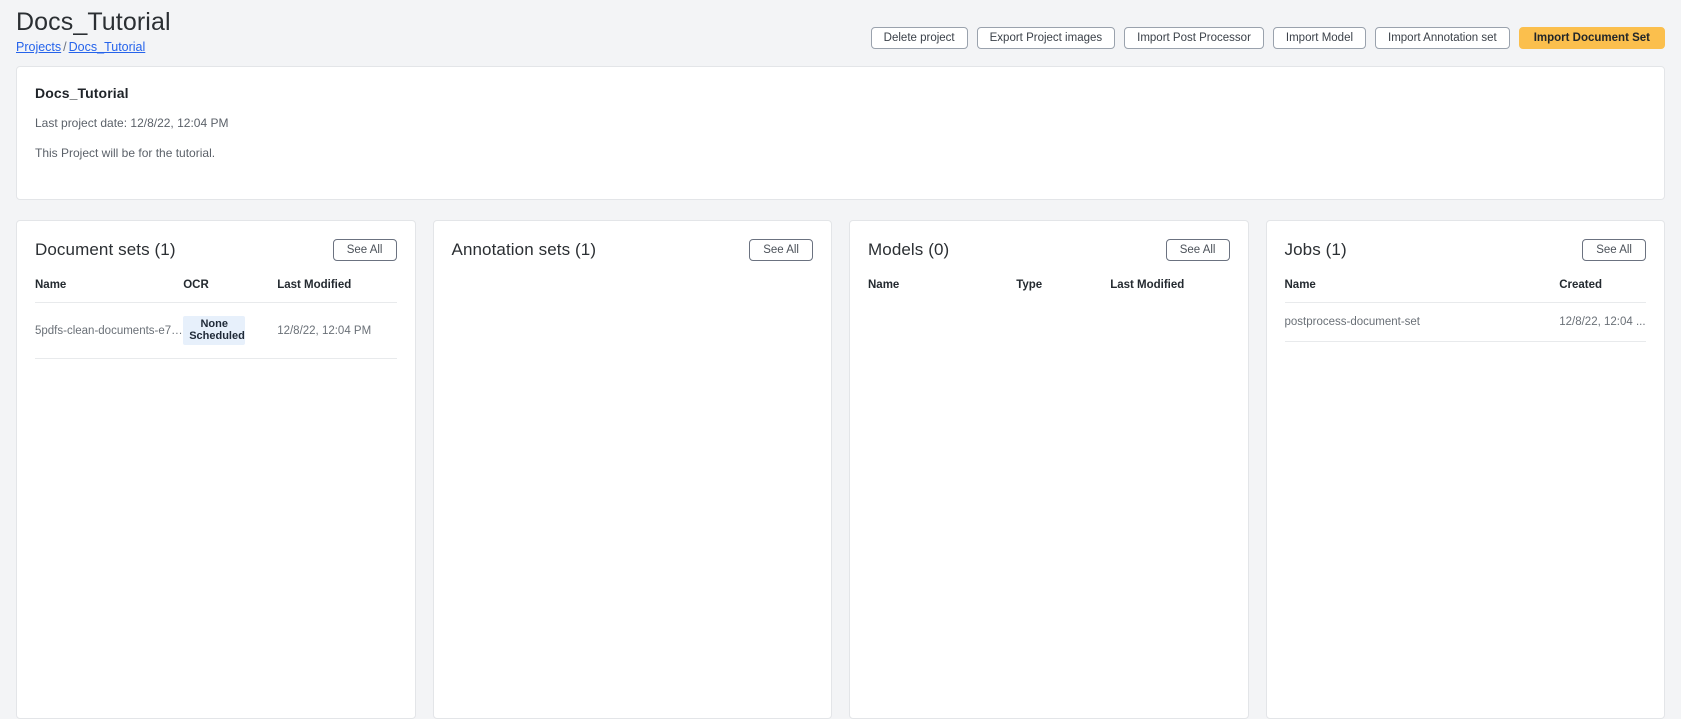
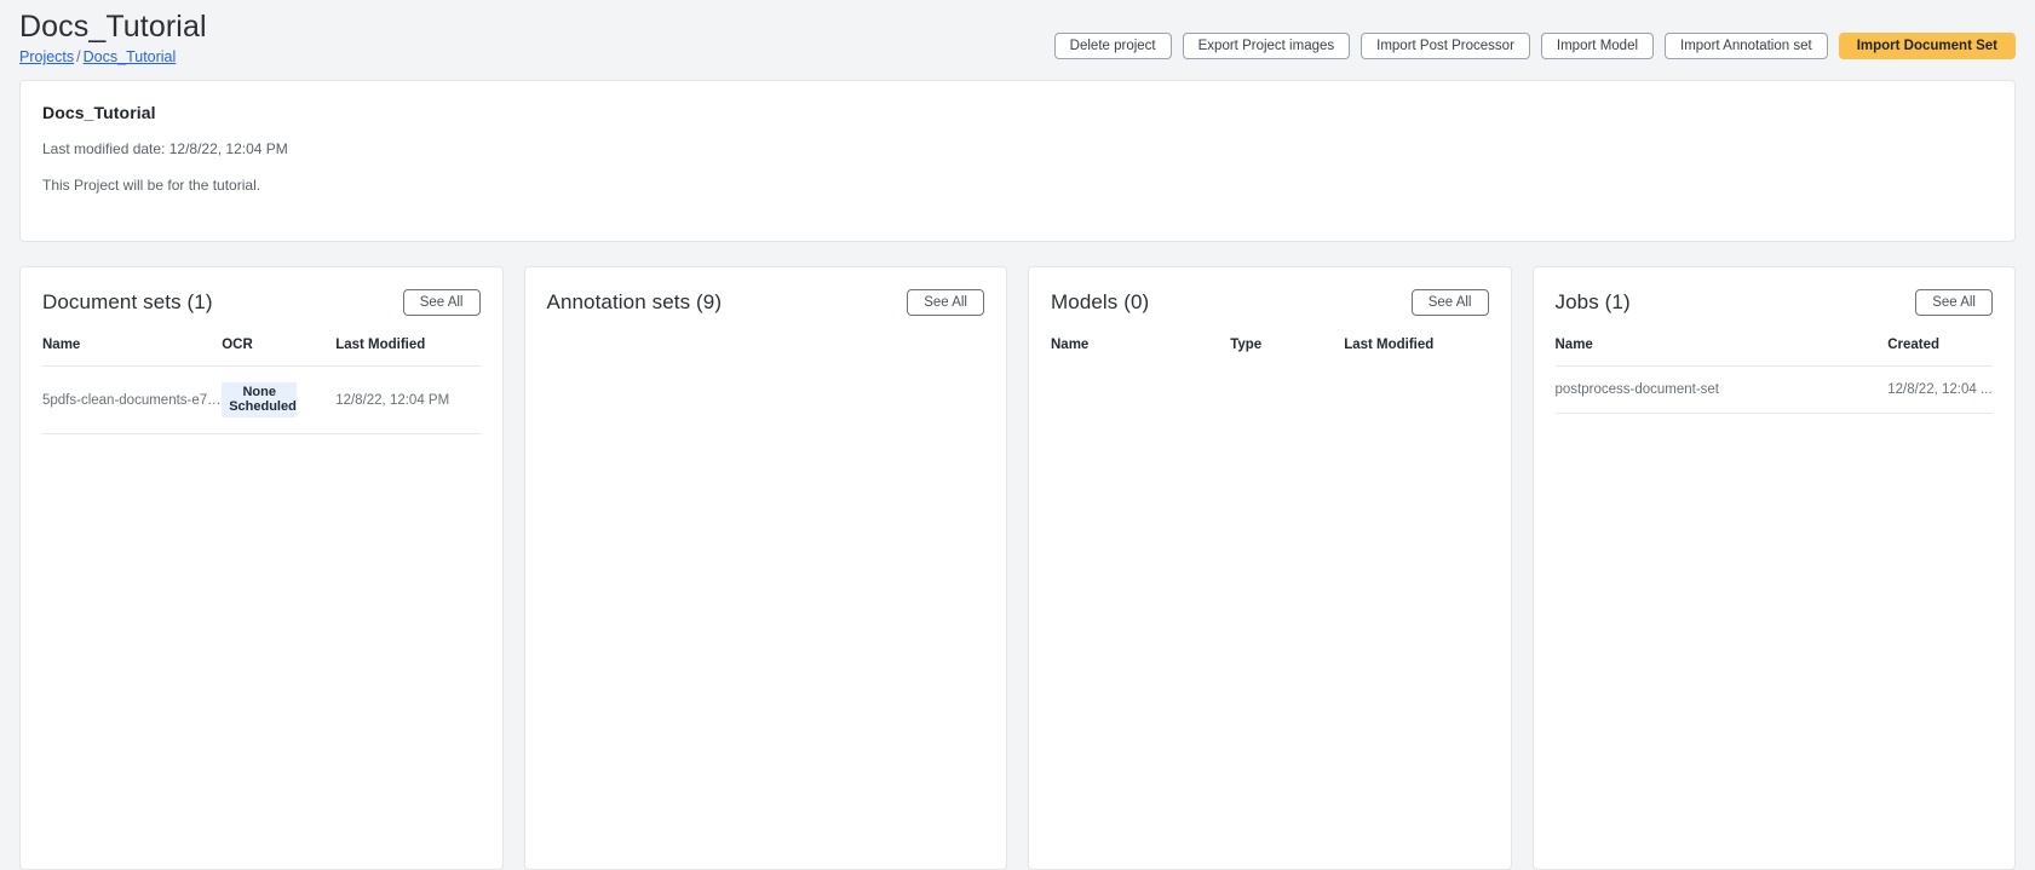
  Docs_Tutorial
  Projects / Docs_Tutorial
  Delete project
  Export Project images
  Import Post Processor
  Import Model
  Import Annotation set
  Import Document Set
  Docs_Tutorial
- Last project date: 12/8/22, 12:04 PM
+ Last modified date: 12/8/22, 12:04 PM
  This Project will be for the tutorial.
  Document sets (1)
  See All
  Name	OCR	Last Modified
  5pdfs-clean-documents-e764	None Scheduled	12/8/22, 12:04 PM
- Annotation sets (1)
+ Annotation sets (9)
  See All
  Models (0)
  See All
  Name	Type	Last Modified
  Jobs (1)
  See All
  Name	Created
  postprocess-document-set	12/8/22, 12:04 ...
